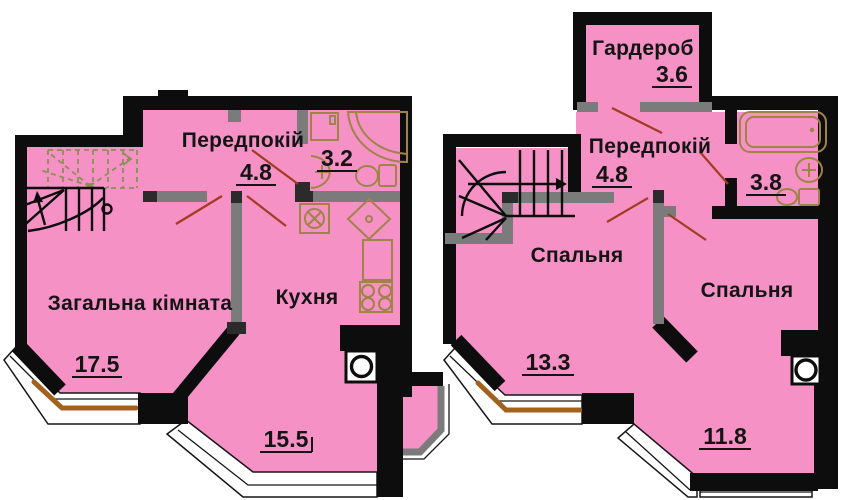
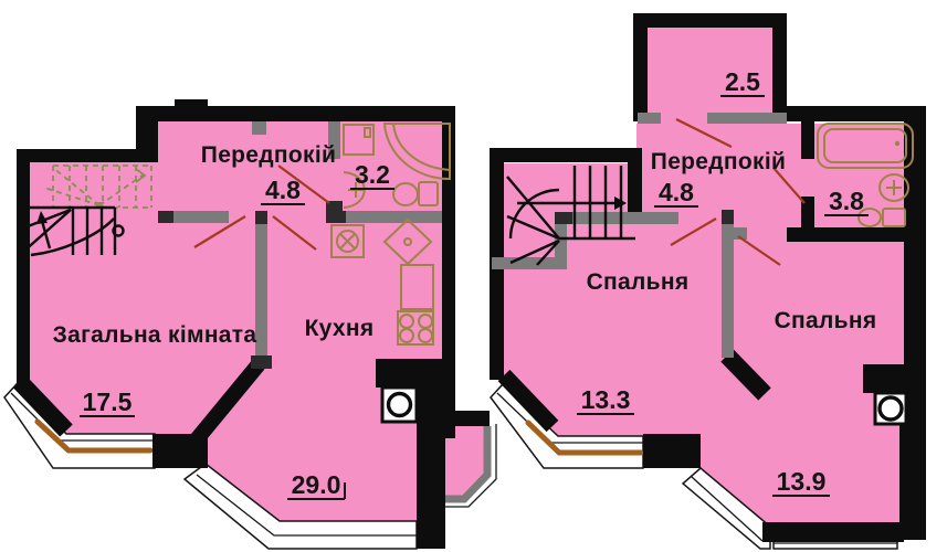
  Передпокій
  4.8
  3.2
  Загальна кімната
  17.5
  Кухня
- 15.5
+ 29.0
- Гардероб
- 3.6
+ 2.5
  Передпокій
  4.8
  3.8
  Спальня
  13.3
  Спальня
- 11.8
+ 13.9
